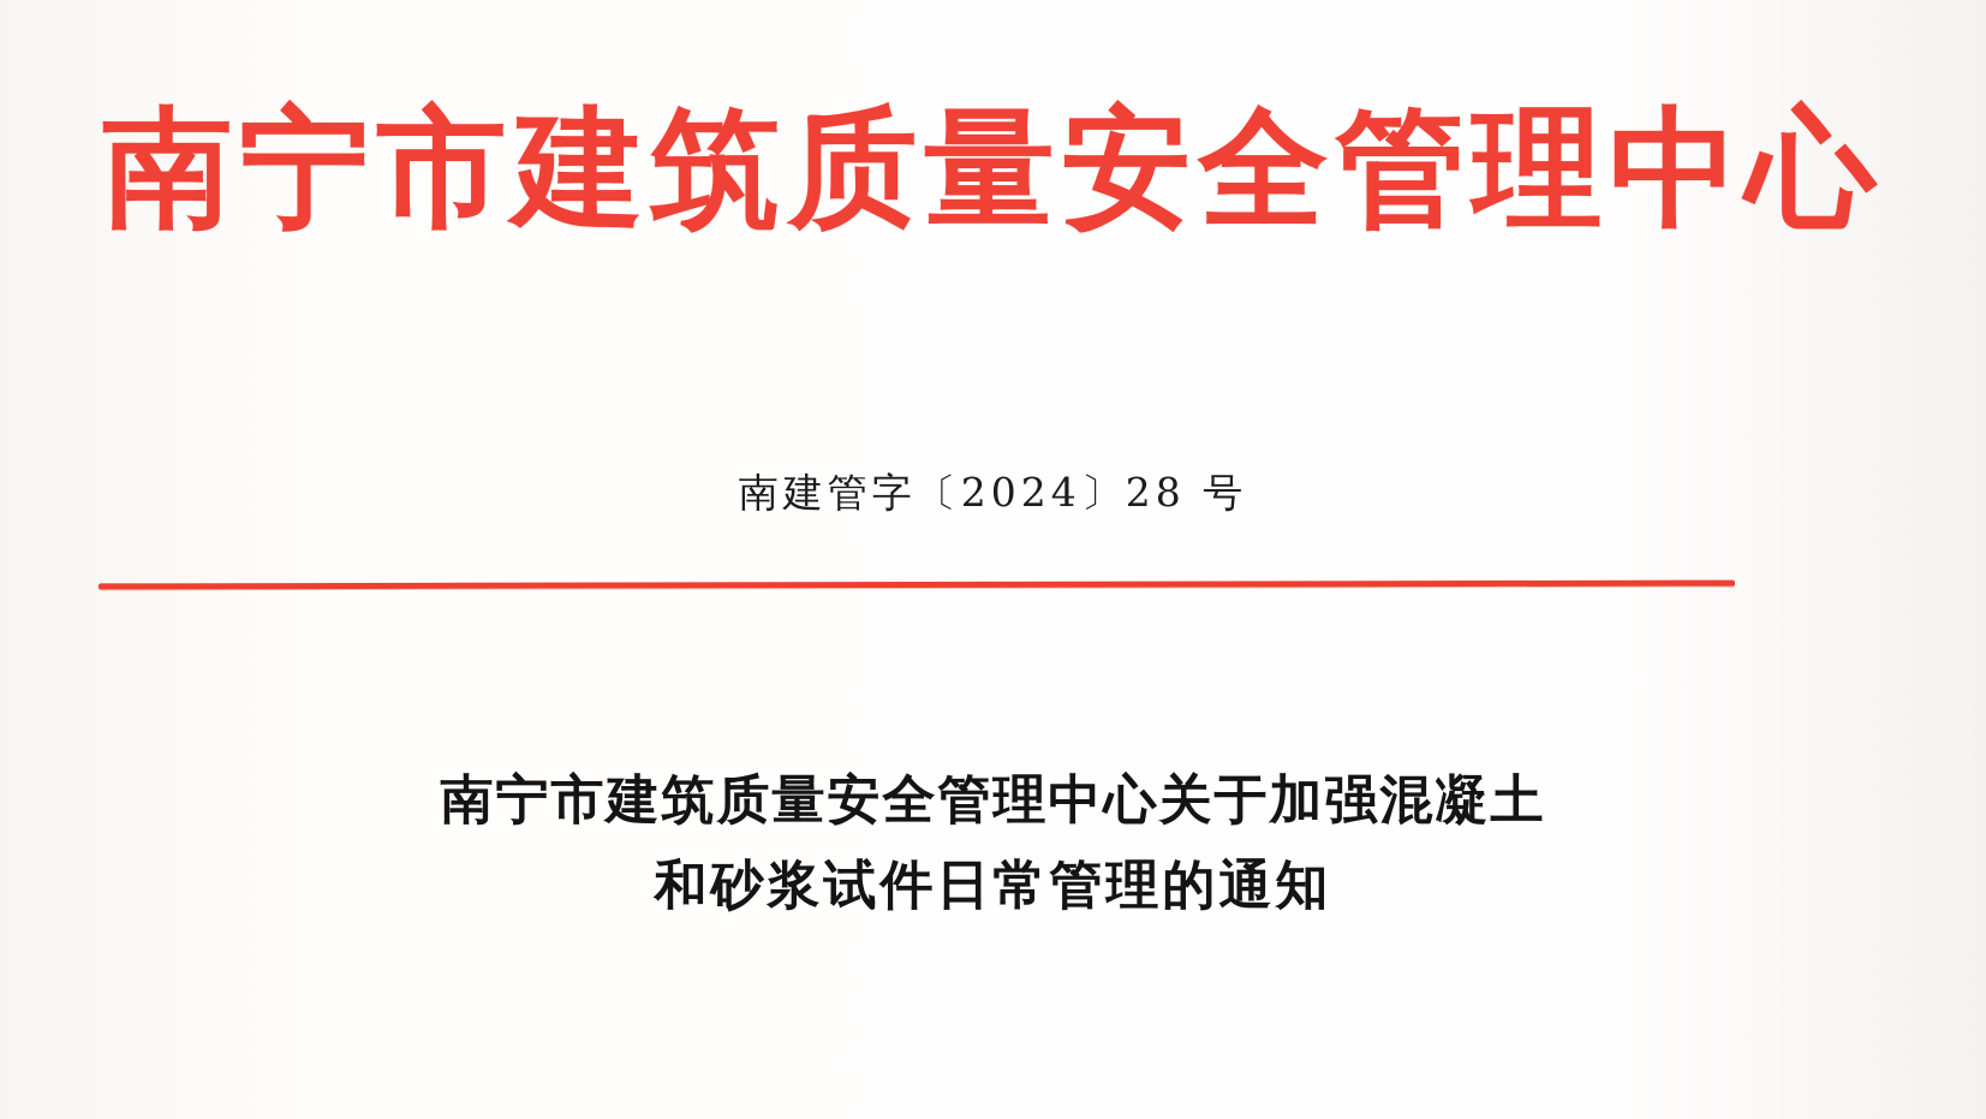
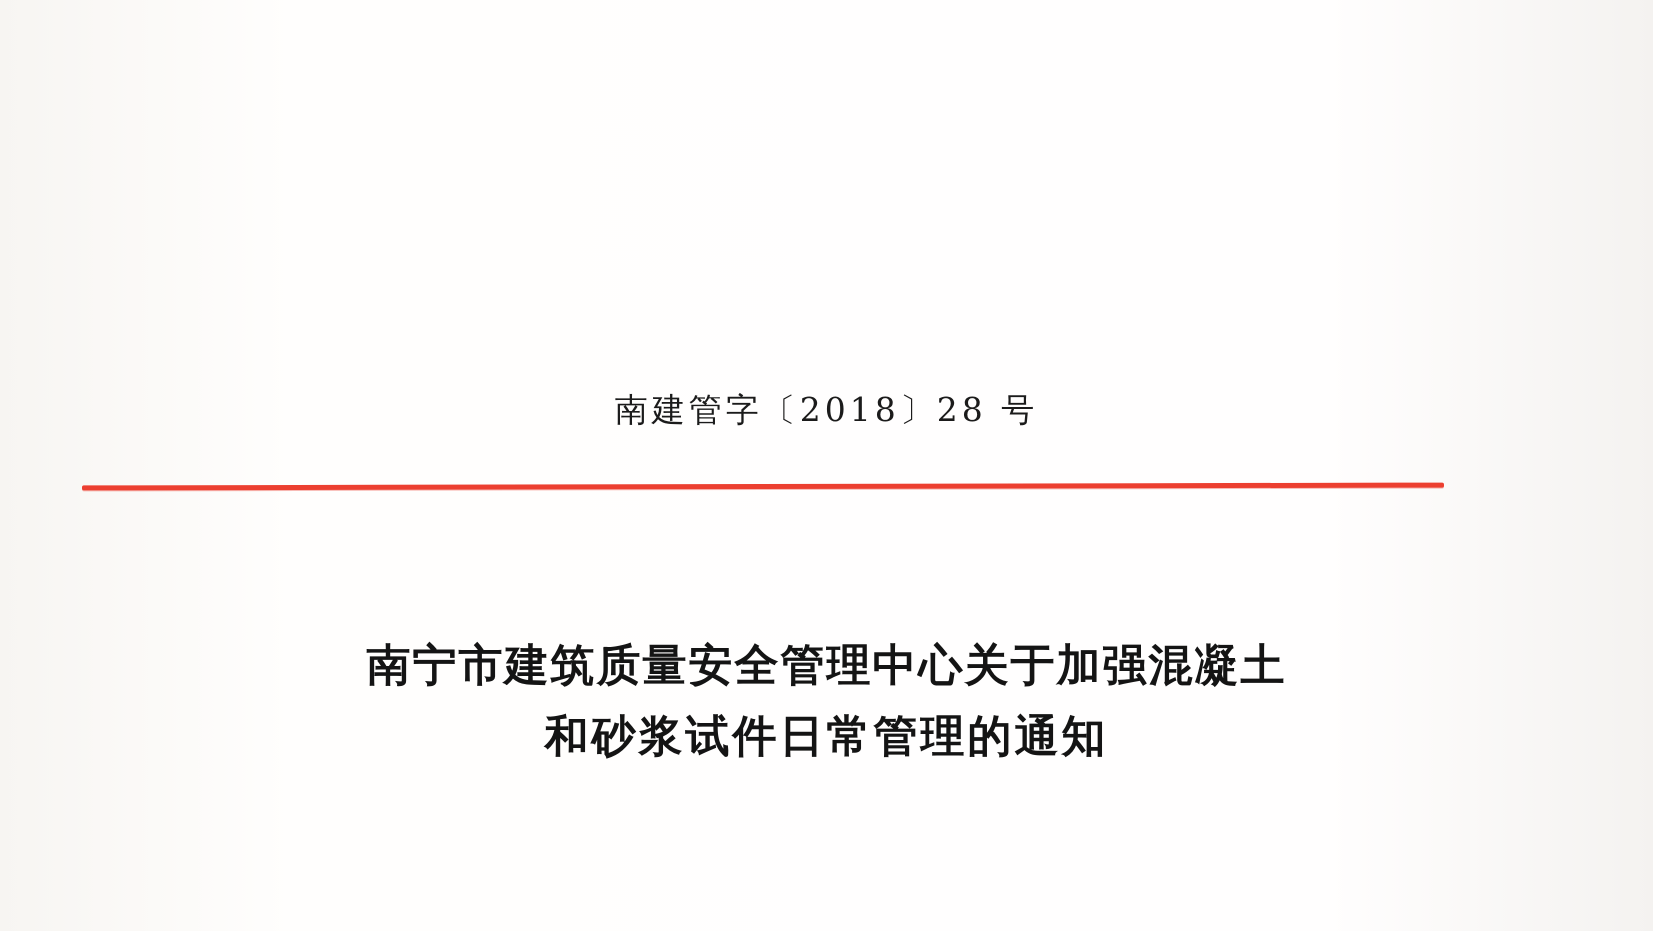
- 南宁市建筑质量安全管理中心
- 南建管字〔2024〕28 号
+ 南建管字〔2018〕28 号
  南宁市建筑质量安全管理中心关于加强混凝土
  和砂浆试件日常管理的通知
